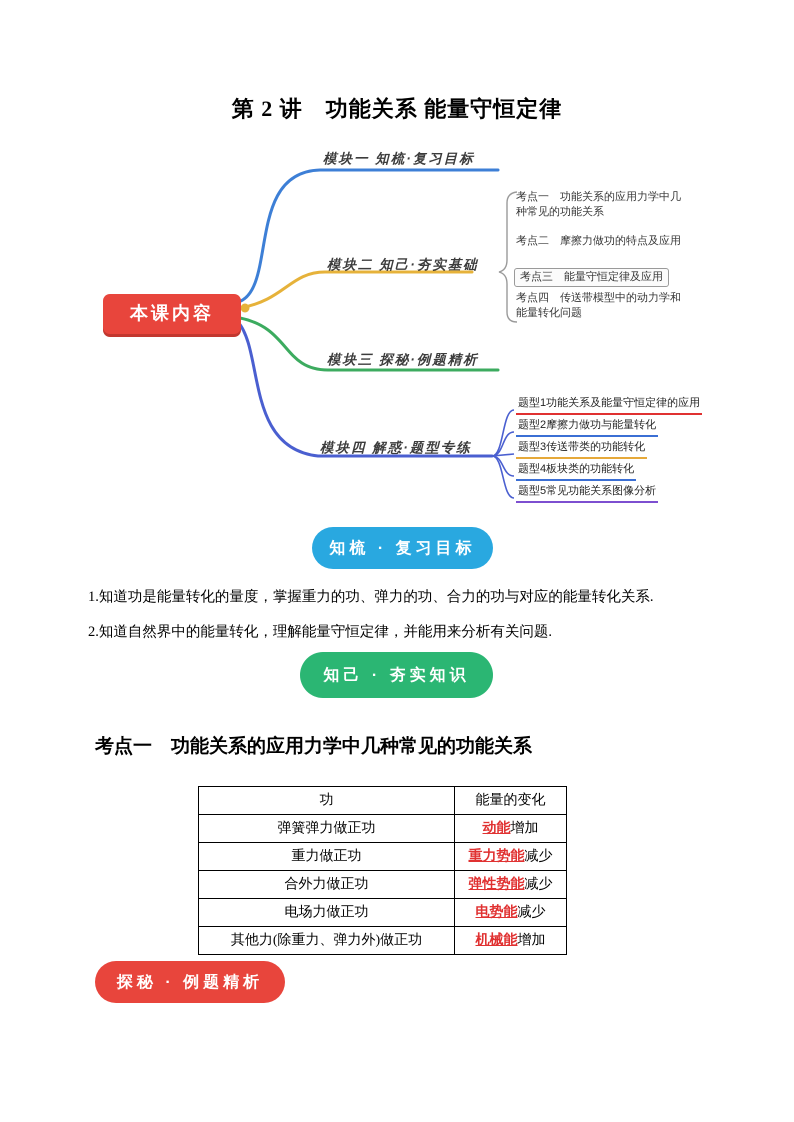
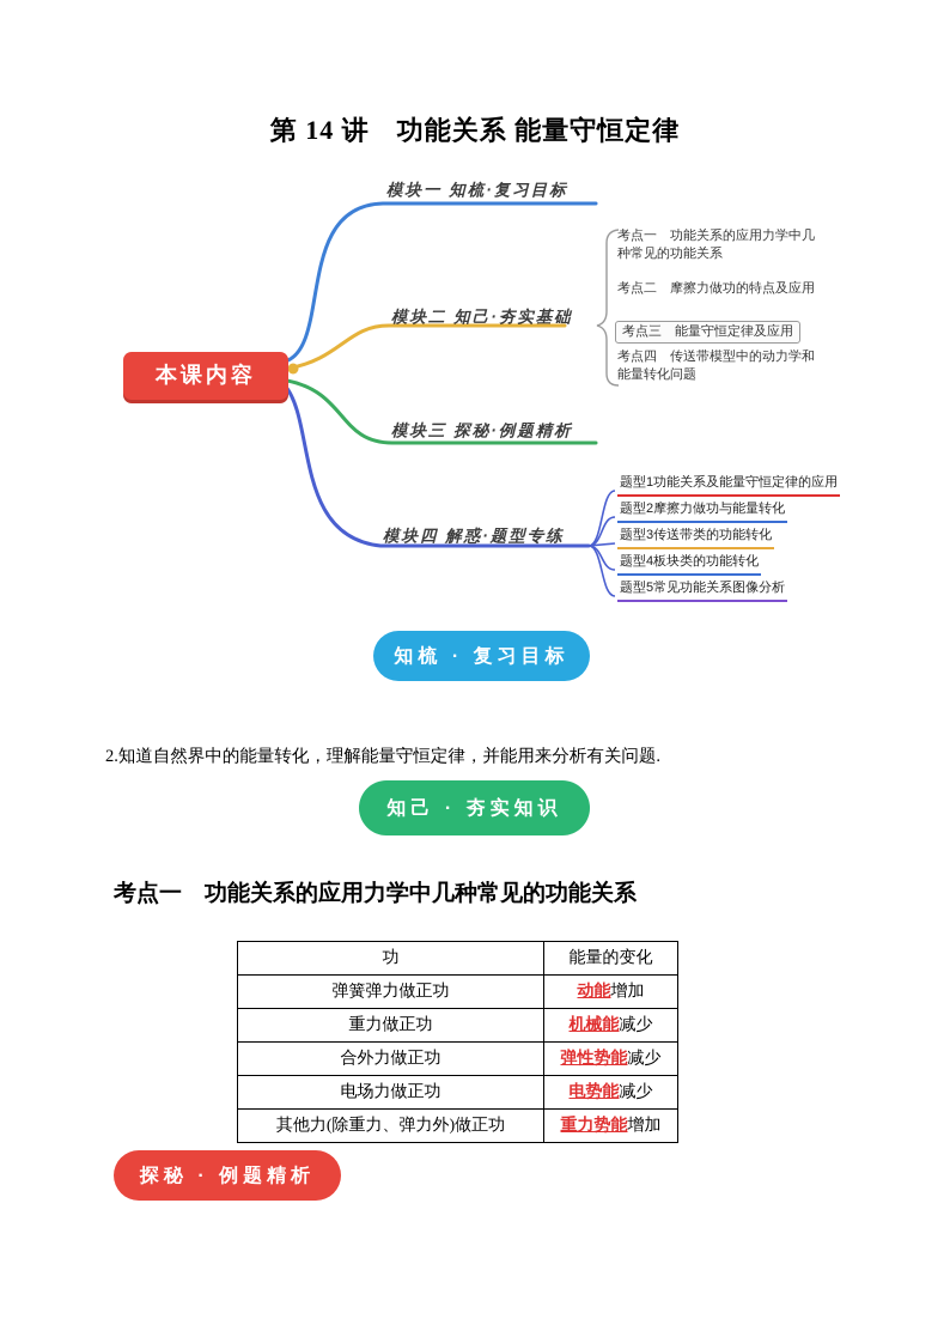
- 第 2 讲 功能关系 能量守恒定律
+ 第 14 讲 功能关系 能量守恒定律
  本课内容
  模块一 知梳·复习目标
  模块二 知己·夯实基础
  模块三 探秘·例题精析
  模块四 解惑·题型专练
  考点一 功能关系的应用力学中几种常见的功能关系
  考点二 摩擦力做功的特点及应用
  考点三 能量守恒定律及应用
  考点四 传送带模型中的动力学和能量转化问题
  题型1功能关系及能量守恒定律的应用
  题型2摩擦力做功与能量转化
  题型3传送带类的功能转化
  题型4板块类的功能转化
  题型5常见功能关系图像分析
  知梳 · 复习目标
- 1.知道功是能量转化的量度，掌握重力的功、弹力的功、合力的功与对应的能量转化关系.
  2.知道自然界中的能量转化，理解能量守恒定律，并能用来分析有关问题.
  知己 · 夯实知识
  考点一 功能关系的应用力学中几种常见的功能关系
  功	能量的变化
  弹簧弹力做正功	动能增加
- 重力做正功	重力势能减少
+ 重力做正功	机械能减少
  合外力做正功	弹性势能减少
  电场力做正功	电势能减少
- 其他力(除重力、弹力外)做正功	机械能增加
+ 其他力(除重力、弹力外)做正功	重力势能增加
  探秘 · 例题精析
